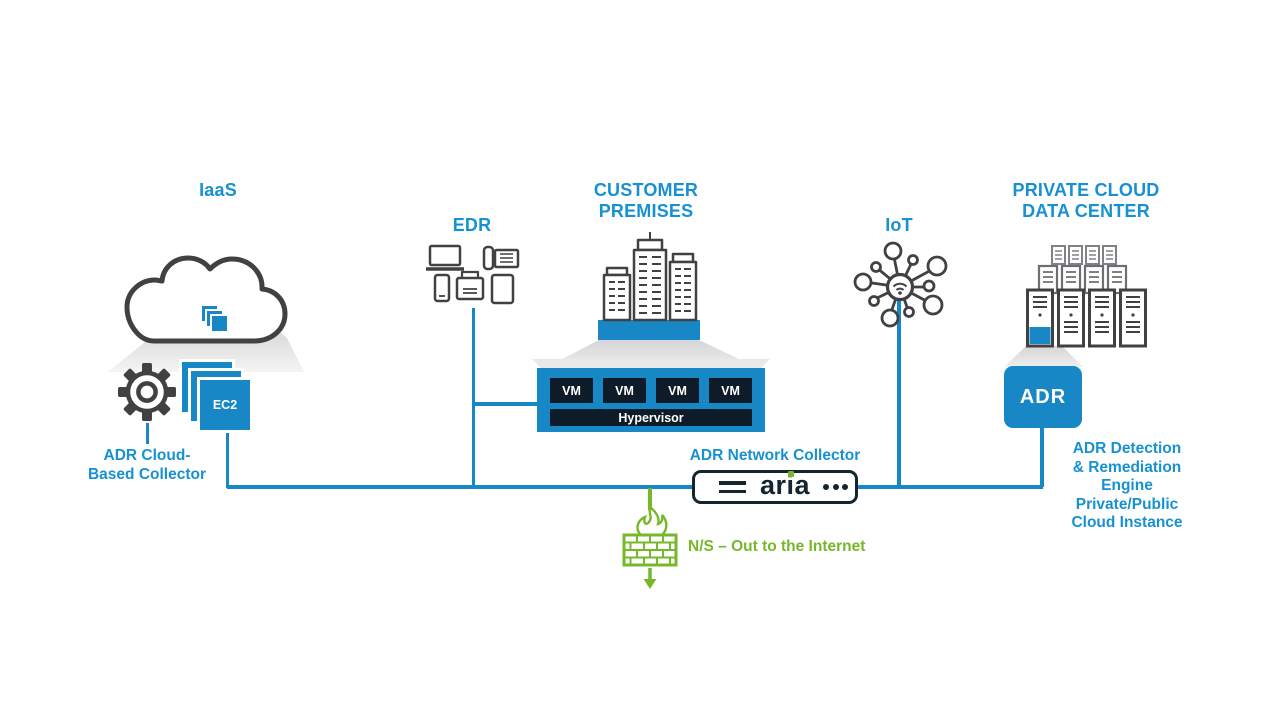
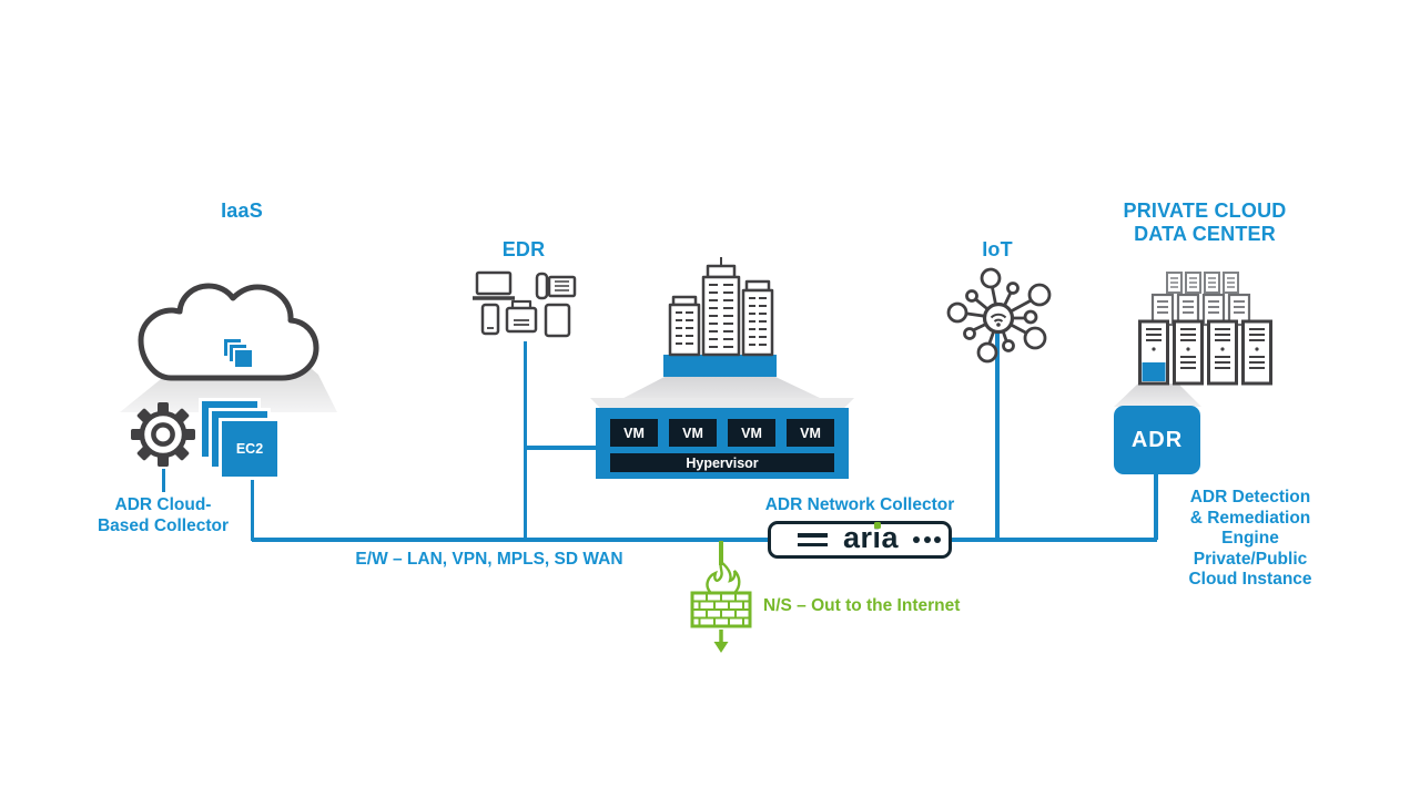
  IaaS
  EC2
  ADR Cloud-
  Based Collector
  EDR
- CUSTOMER
- PREMISES
  VM
  VM
  VM
  VM
  Hypervisor
  IoT
  PRIVATE CLOUD
  DATA CENTER
  ADR
  ADR Detection
  & Remediation
  Engine
  Private/Public
  Cloud Instance
  ADR Network Collector
  aria
+ E/W – LAN, VPN, MPLS, SD WAN
  N/S – Out to the Internet
